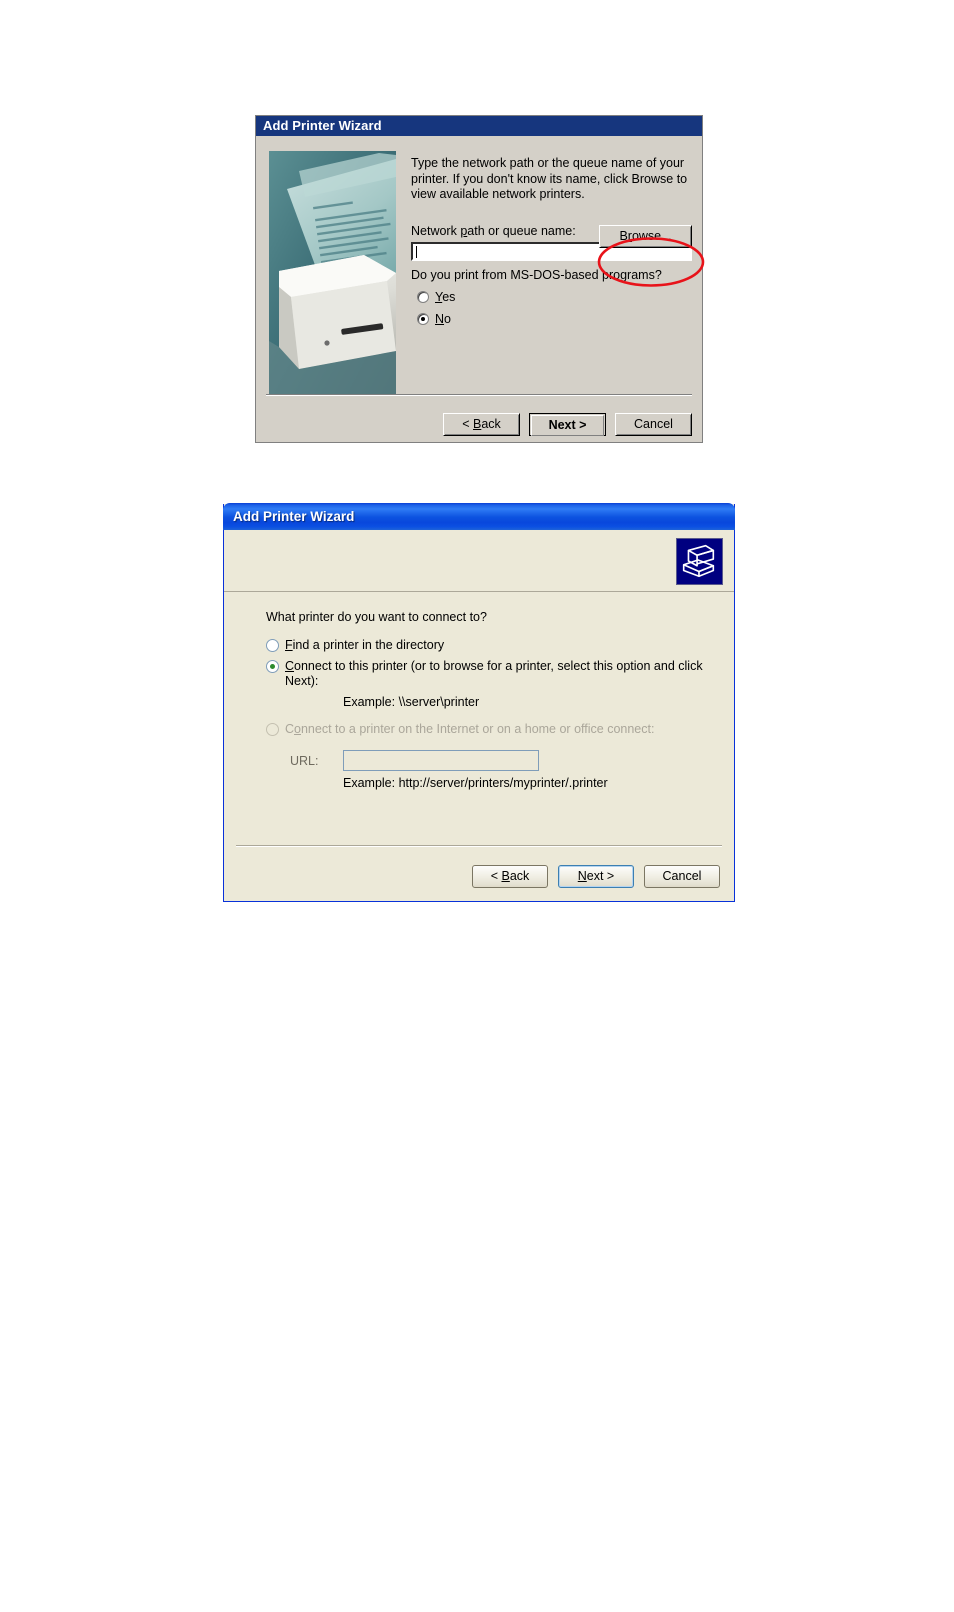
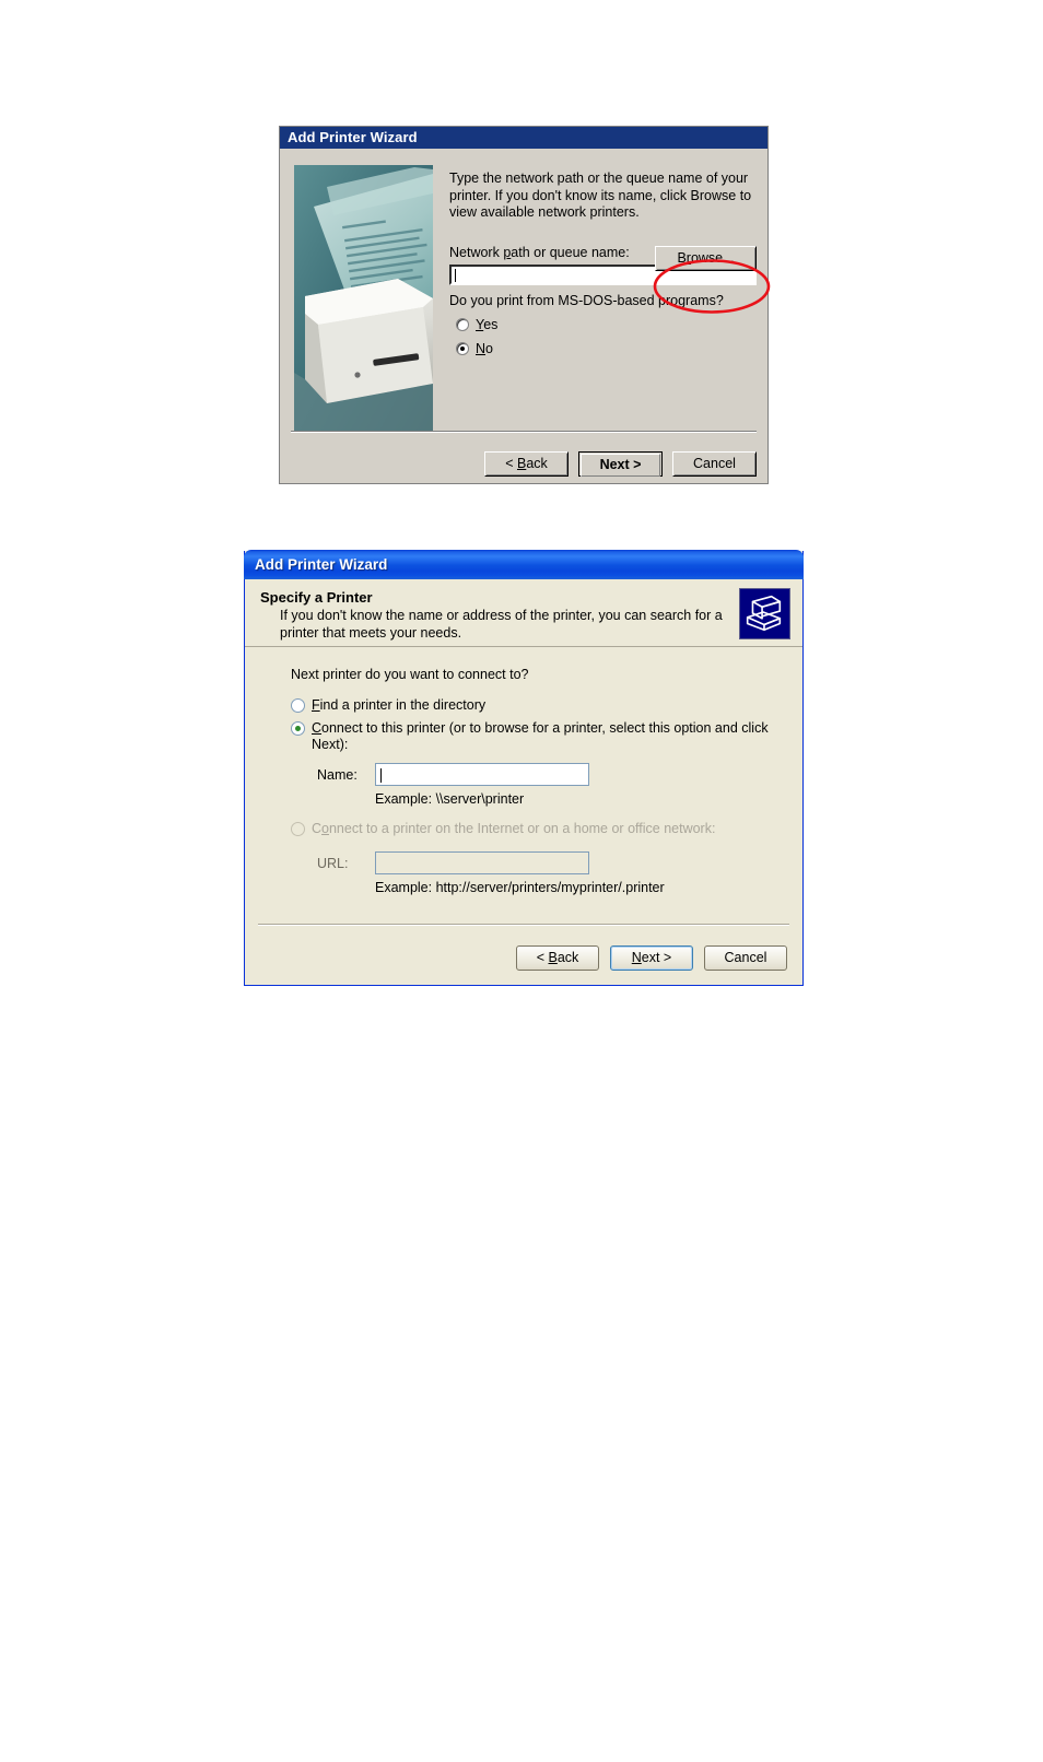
  Add Printer Wizard
  Type the network path or the queue name of your printer. If you don't know its name, click Browse to view available network printers.
  Network path or queue name:
  Browse...
  Do you print from MS-DOS-basedrograms?
  Yes
  No
  < Back
  Next >
  Cancel
  Add Printer Wizard
+ Specify a Printer
+ If you don't know the name or address of the printer, you can search for a printer that meets your needs.
- What printer do you want to connect to?
+ Next printer do you want to connect to?
  Find a printer in the directory
  Connect to this printer (or to browse for a printer, select this option and click Next):
+ Name:
  Example: \\server\printer
- Connect to a printer on the Internet or on a home or office connect:
+ Connect to a printer on the Internet or on a home or office network:
  URL:
  Example: http://server/printers/myprinter/.printer
  < Back
  Next >
  Cancel
